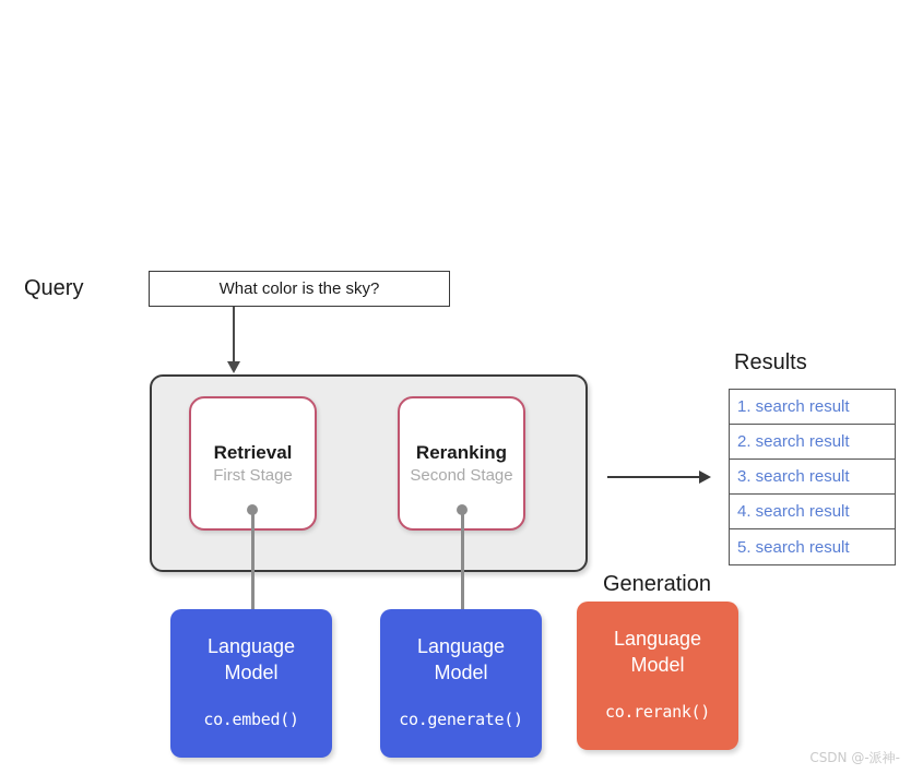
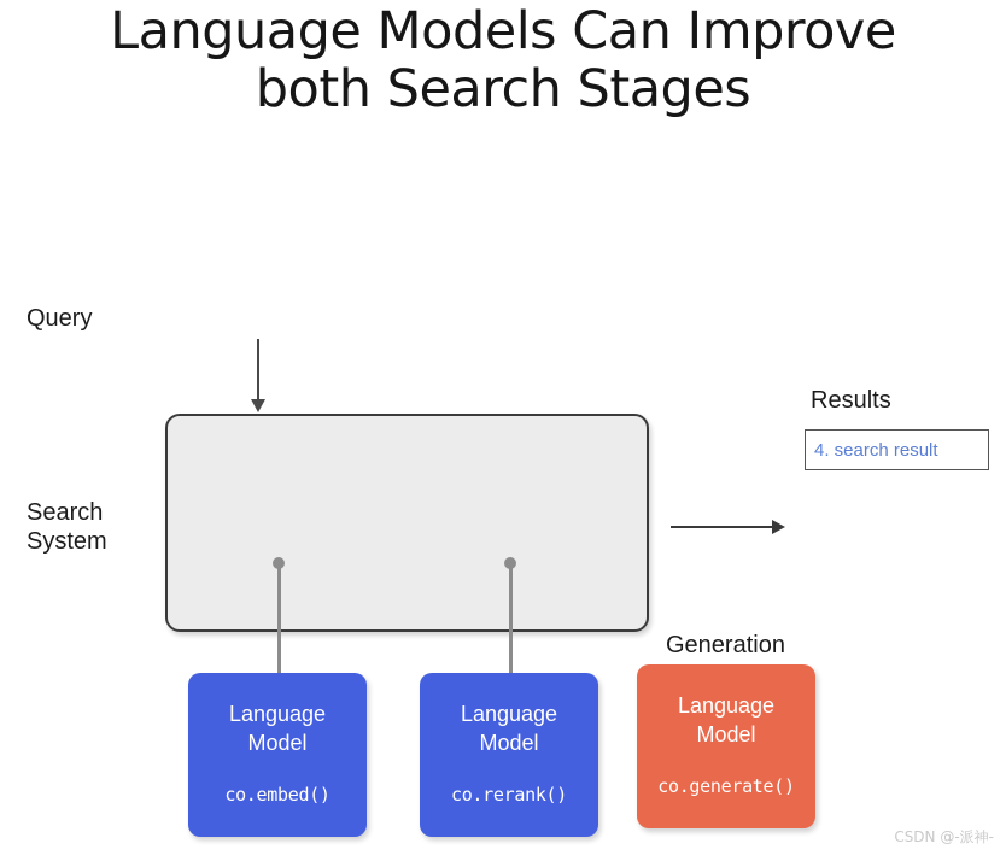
+ Language Models Can Improve
+ both Search Stages
  Query
+ Search
+ System
  Results
  Generation
- What color is the sky?
- Retrieval
- First Stage
- Reranking
- Second Stage
- 1. search result
- 2. search result
- 3. search result
  4. search result
- 5. search result
  Language
  Model
  co.embed()
  Language
  Model
- co.generate()
+ co.rerank()
  Language
  Model
- co.rerank()
+ co.generate()
  CSDN @-派神-
